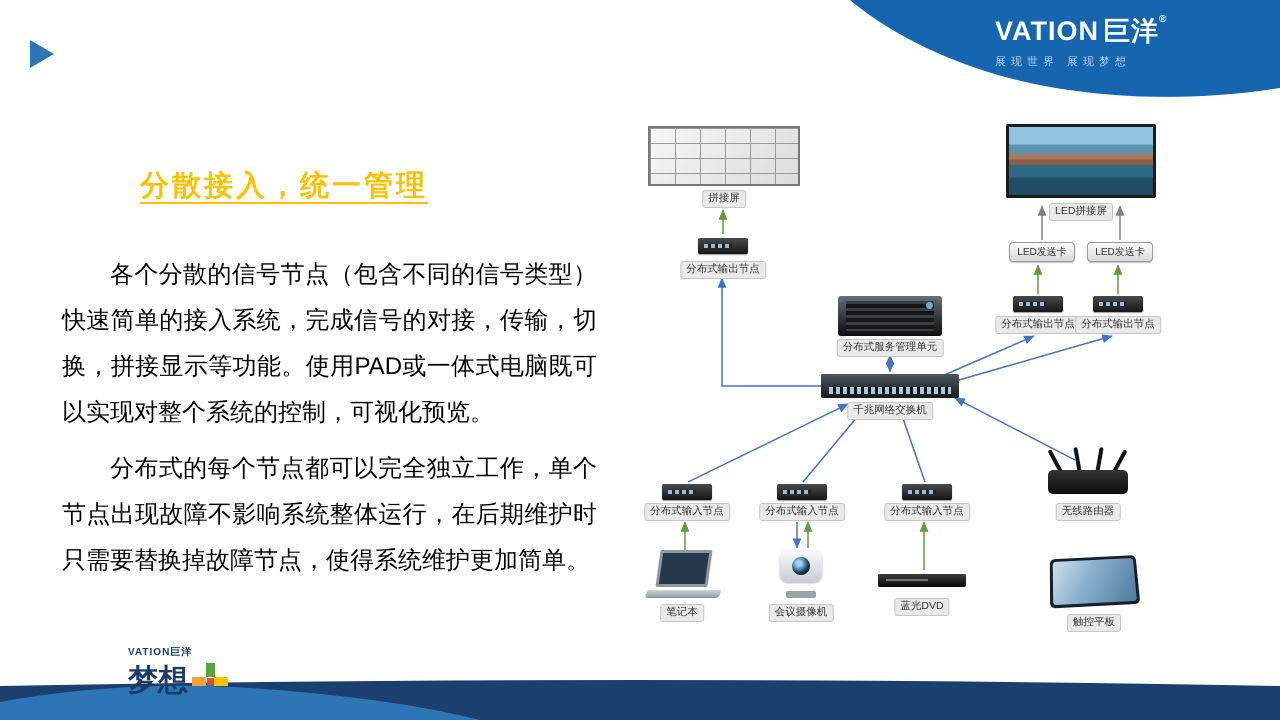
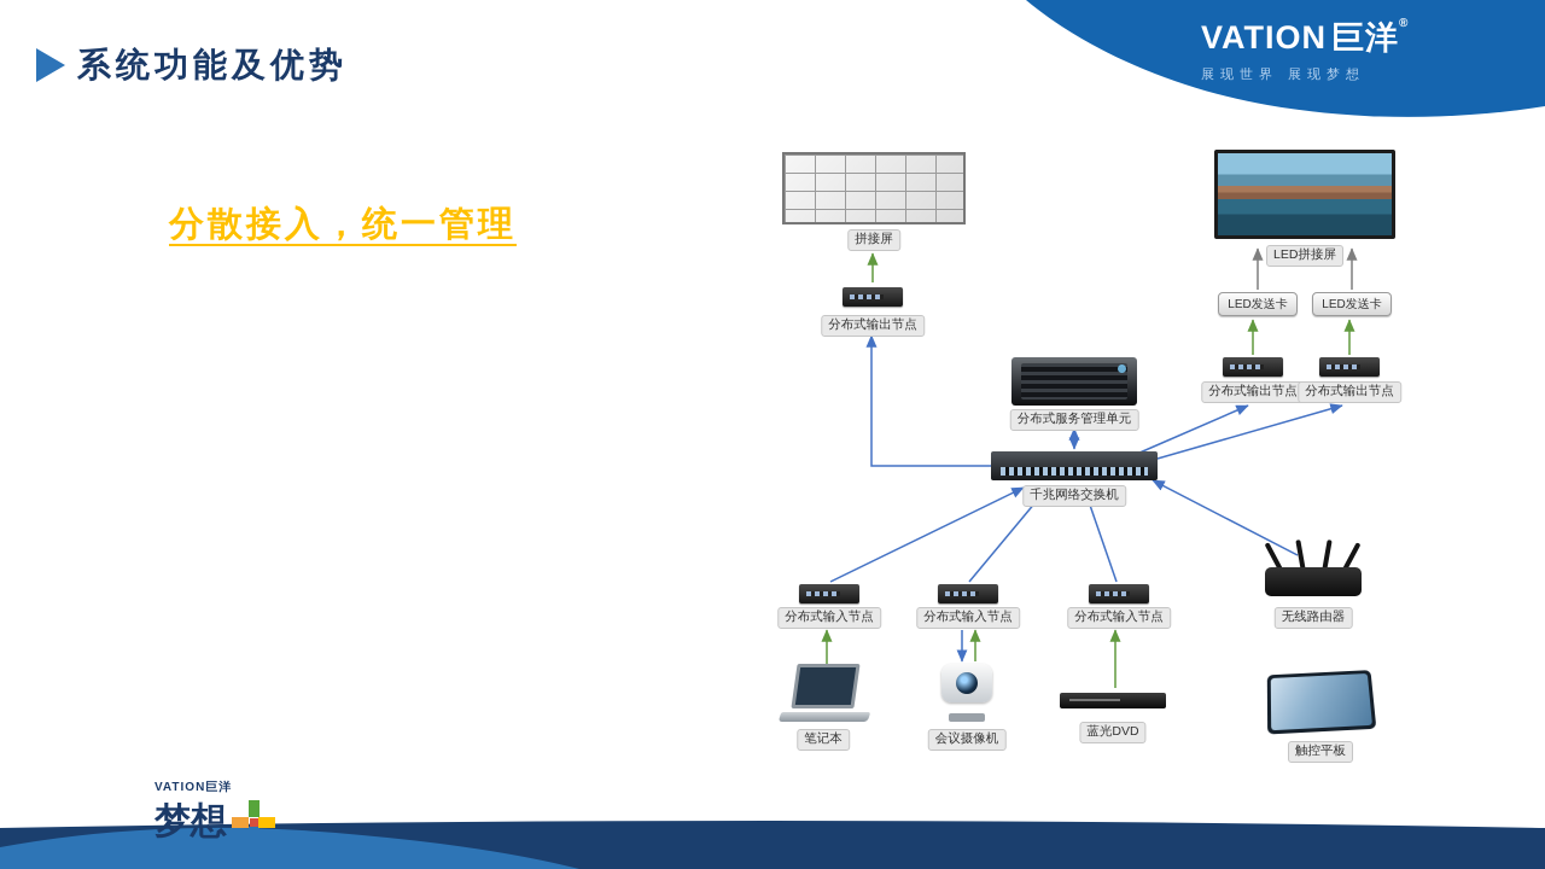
+ 系统功能及优势
  VATION 巨洋®
  展现世界 展现梦想
  分散接入，统一管理
- 各个分散的信号节点（包含不同的信号类型）快速简单的接入系统，完成信号的对接，传输，切换，拼接显示等功能。使用PAD或一体式电脑既可以实现对整个系统的控制，可视化预览。
- 分布式的每个节点都可以完全独立工作，单个节点出现故障不影响系统整体运行，在后期维护时只需要替换掉故障节点，使得系统维护更加简单。
  拼接屏
  LED拼接屏
  LED发送卡
  LED发送卡
  分布式输出节点
  分布式输出节点
  分布式输出节点
  分布式服务管理单元
  千兆网络交换机
  分布式输入节点
  分布式输入节点
  分布式输入节点
  无线路由器
  笔记本
  会议摄像机
  蓝光DVD
  触控平板
  VATION巨洋
  梦想
